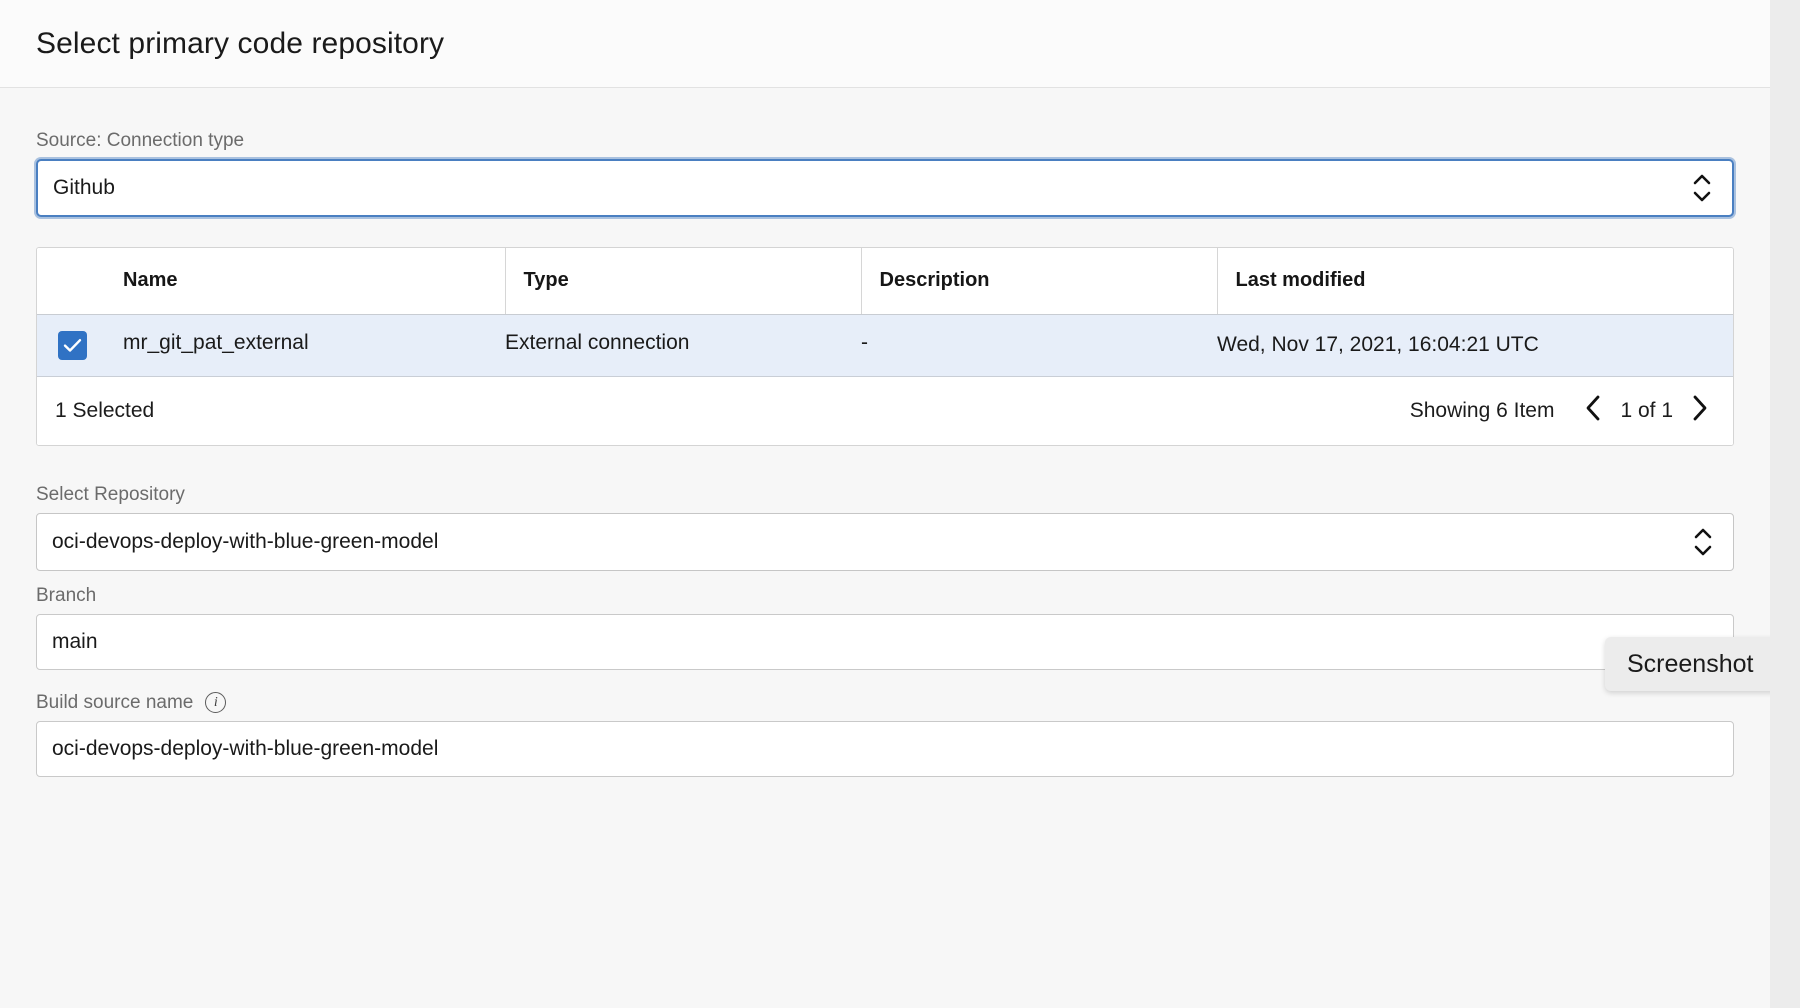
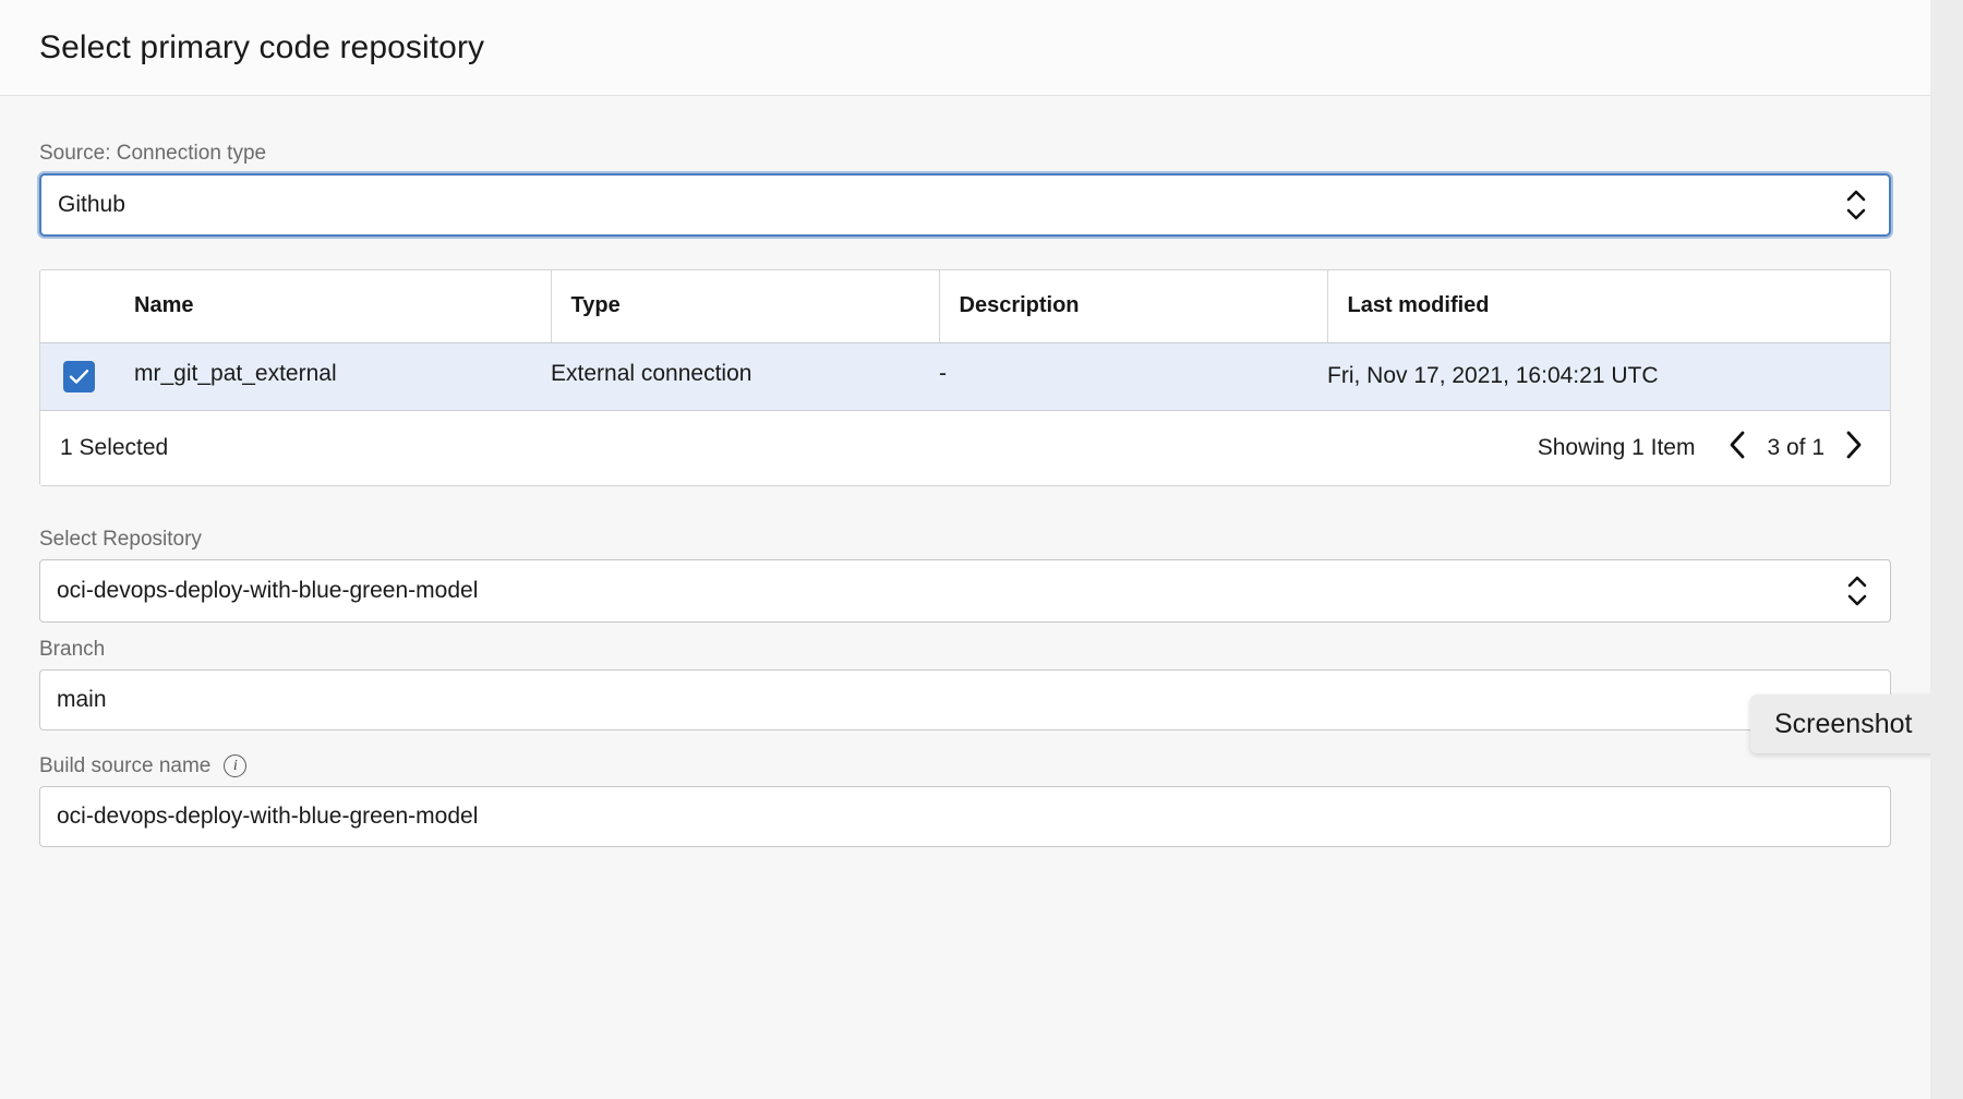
  Select primary code repository
  Source: Connection type
  Github
  	Name	Type	Description	Last modified
- 	mr_git_pat_external	External connection	-	Wed, Nov 17, 2021, 16:04:21 UTC
+ 	mr_git_pat_external	External connection	-	Fri, Nov 17, 2021, 16:04:21 UTC
  1 Selected
- Showing 6 Item
+ Showing 1 Item
- 1 of 1
+ 3 of 1
  Select Repository
  oci-devops-deploy-with-blue-green-model
  Branch
  main
  Build source name
  i
  oci-devops-deploy-with-blue-green-model
  Screenshot
